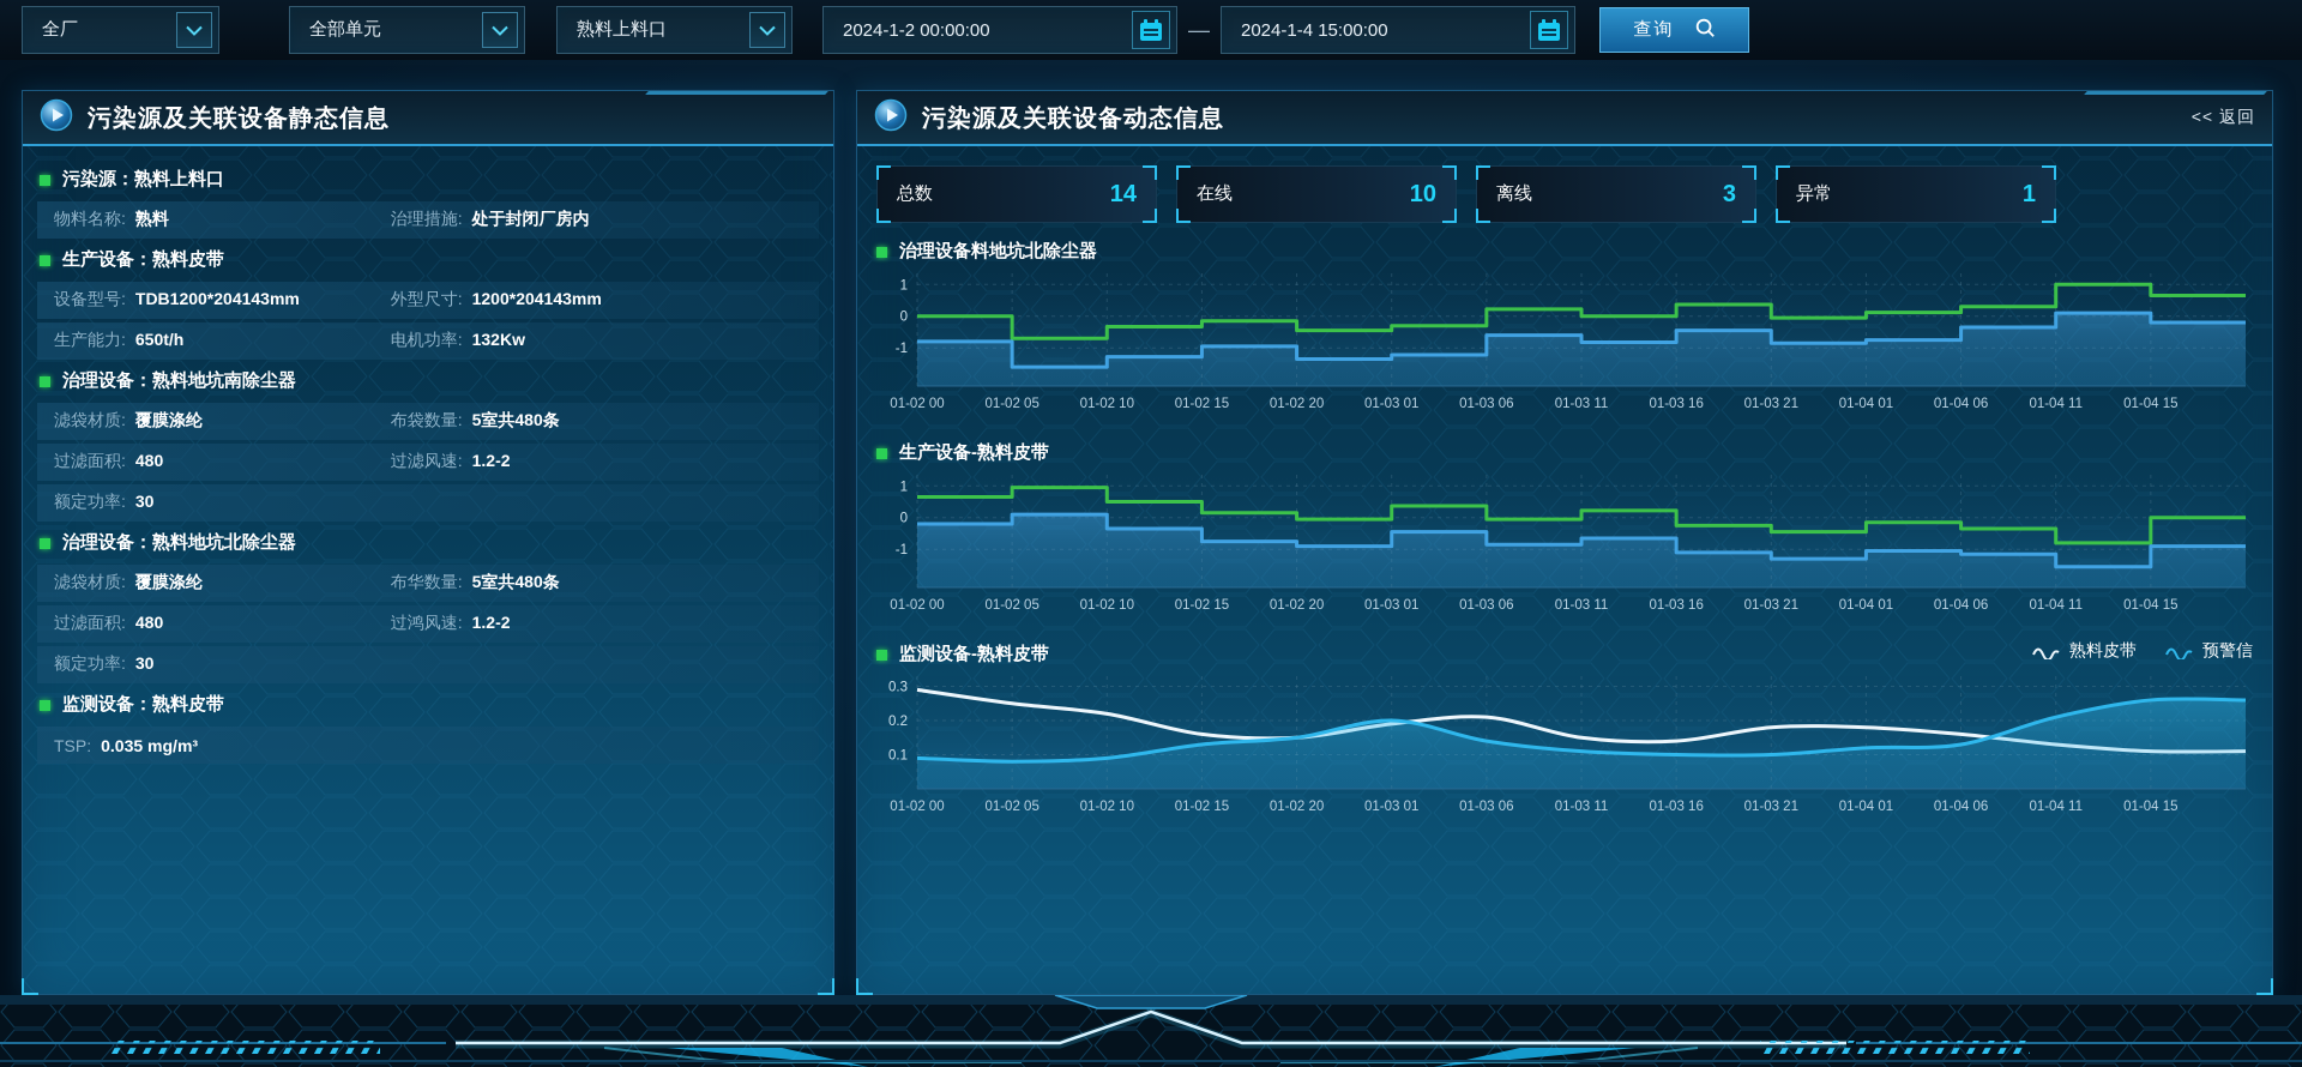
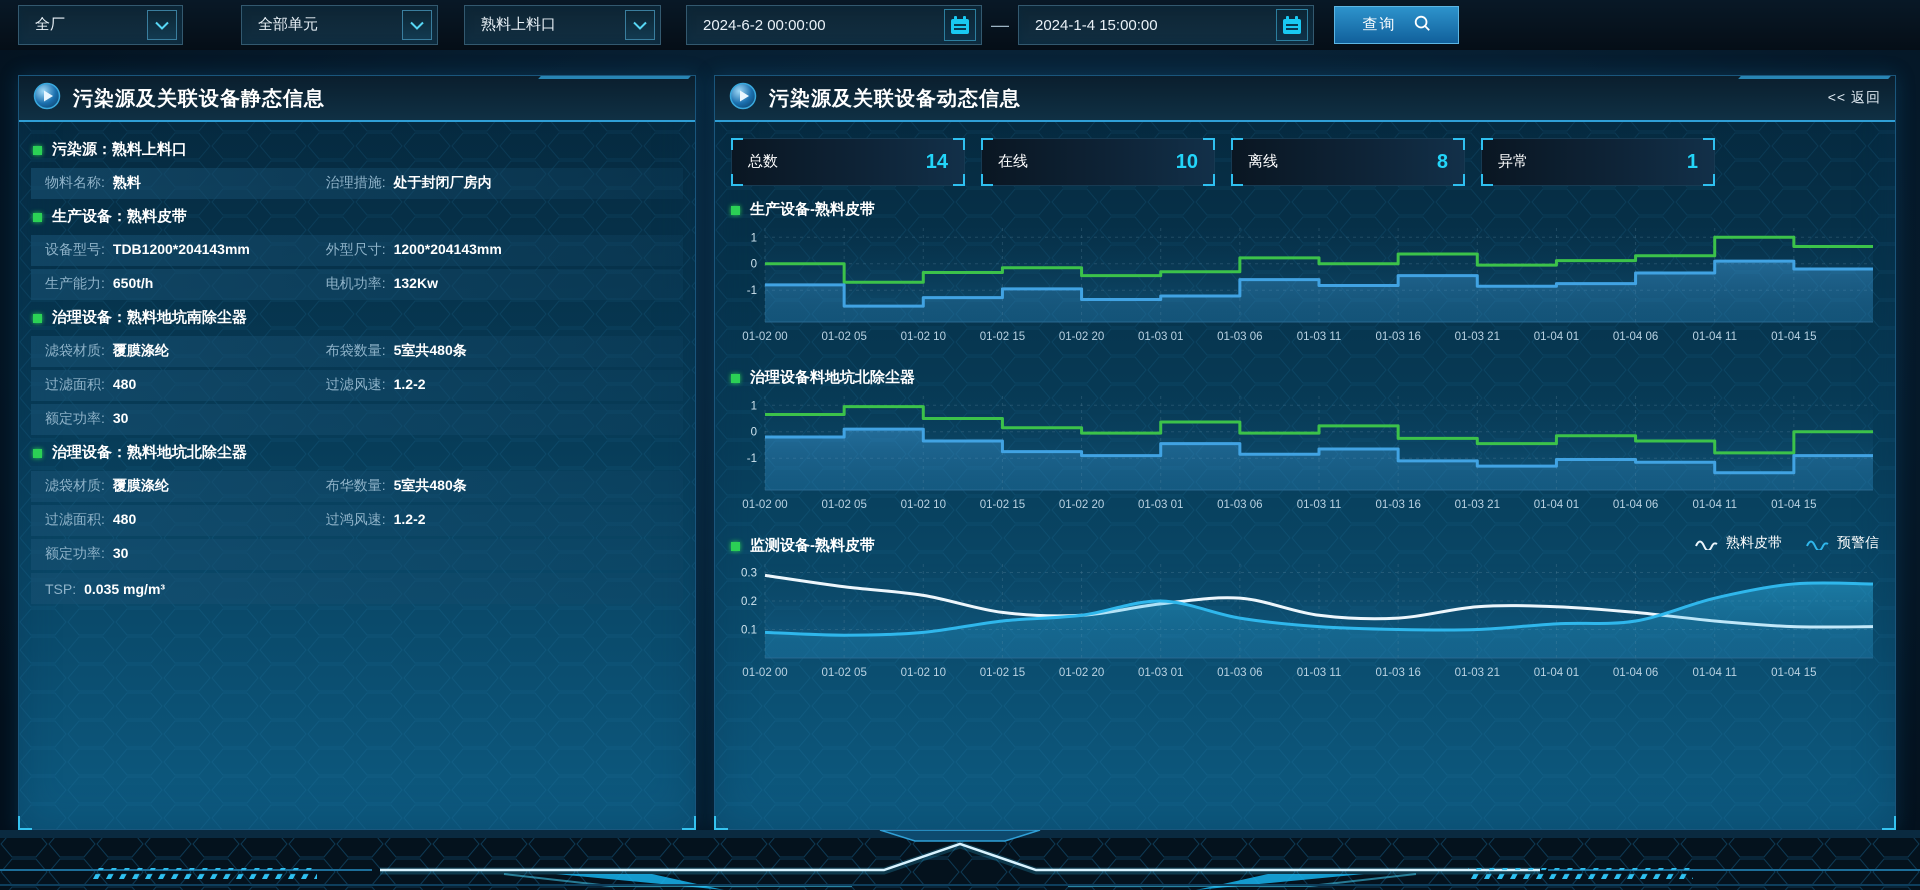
  全厂
  全部单元
  熟料上料口
- 2024-1-2 00:00:00
+ 2024-6-2 00:00:00
  —
  2024-1-4 15:00:00
  查询
  污染源及关联设备静态信息
  污染源：熟料上料口
  物料名称:
  熟料
  治理措施:
  处于封闭厂房内
  生产设备：熟料皮带
  设备型号:
  TDB1200*204143mm
  外型尺寸:
  1200*204143mm
  生产能力:
  650t/h
  电机功率:
  132Kw
  治理设备：熟料地坑南除尘器
  滤袋材质:
  覆膜涤纶
  布袋数量:
  5室共480条
  过滤面积:
  480
  过滤风速:
  1.2-2
  额定功率:
  30
  治理设备：熟料地坑北除尘器
  滤袋材质:
  覆膜涤纶
  布华数量:
  5室共480条
  过滤面积:
  480
  过鸿风速:
  1.2-2
  额定功率:
  30
- 监测设备：熟料皮带
  TSP:
  0.035 mg/m³
  污染源及关联设备动态信息
  << 返回
  总数
  14
  在线
  10
  离线
- 3
+ 8
  异常
  1
- 治理设备料地坑北除尘器
+ 生产设备-熟料皮带
  01-02 00
  01-02 05
  01-02 10
  01-02 15
  01-02 20
  01-03 01
  01-03 06
  01-03 11
  01-03 16
  01-03 21
  01-04 01
  01-04 06
  01-04 11
  01-04 15
  1
  0
  -1
- 生产设备-熟料皮带
+ 治理设备料地坑北除尘器
  01-02 00
  01-02 05
  01-02 10
  01-02 15
  01-02 20
  01-03 01
  01-03 06
  01-03 11
  01-03 16
  01-03 21
  01-04 01
  01-04 06
  01-04 11
  01-04 15
  1
  0
  -1
  监测设备-熟料皮带
  熟料皮带
  预警信
  01-02 00
  01-02 05
  01-02 10
  01-02 15
  01-02 20
  01-03 01
  01-03 06
  01-03 11
  01-03 16
  01-03 21
  01-04 01
  01-04 06
  01-04 11
  01-04 15
  0.3
  0.2
  0.1
